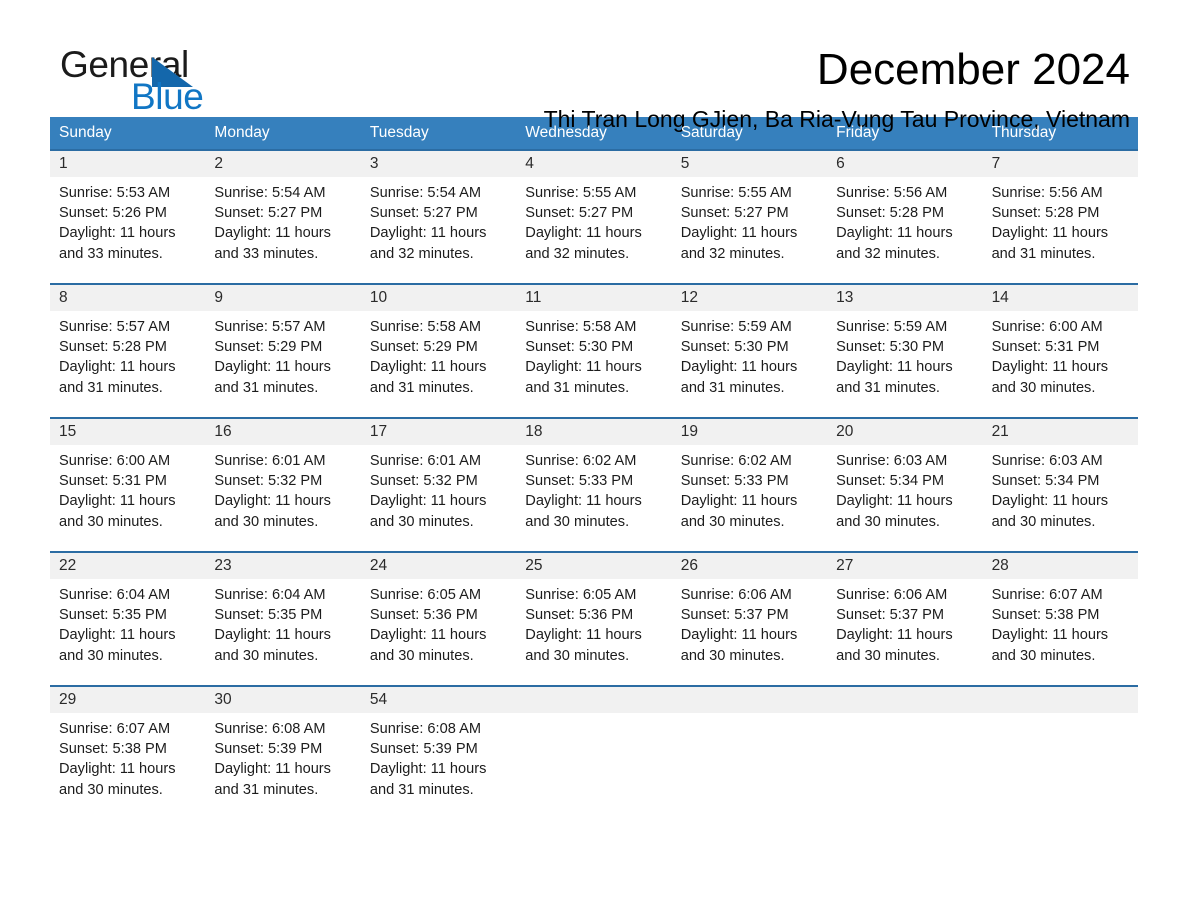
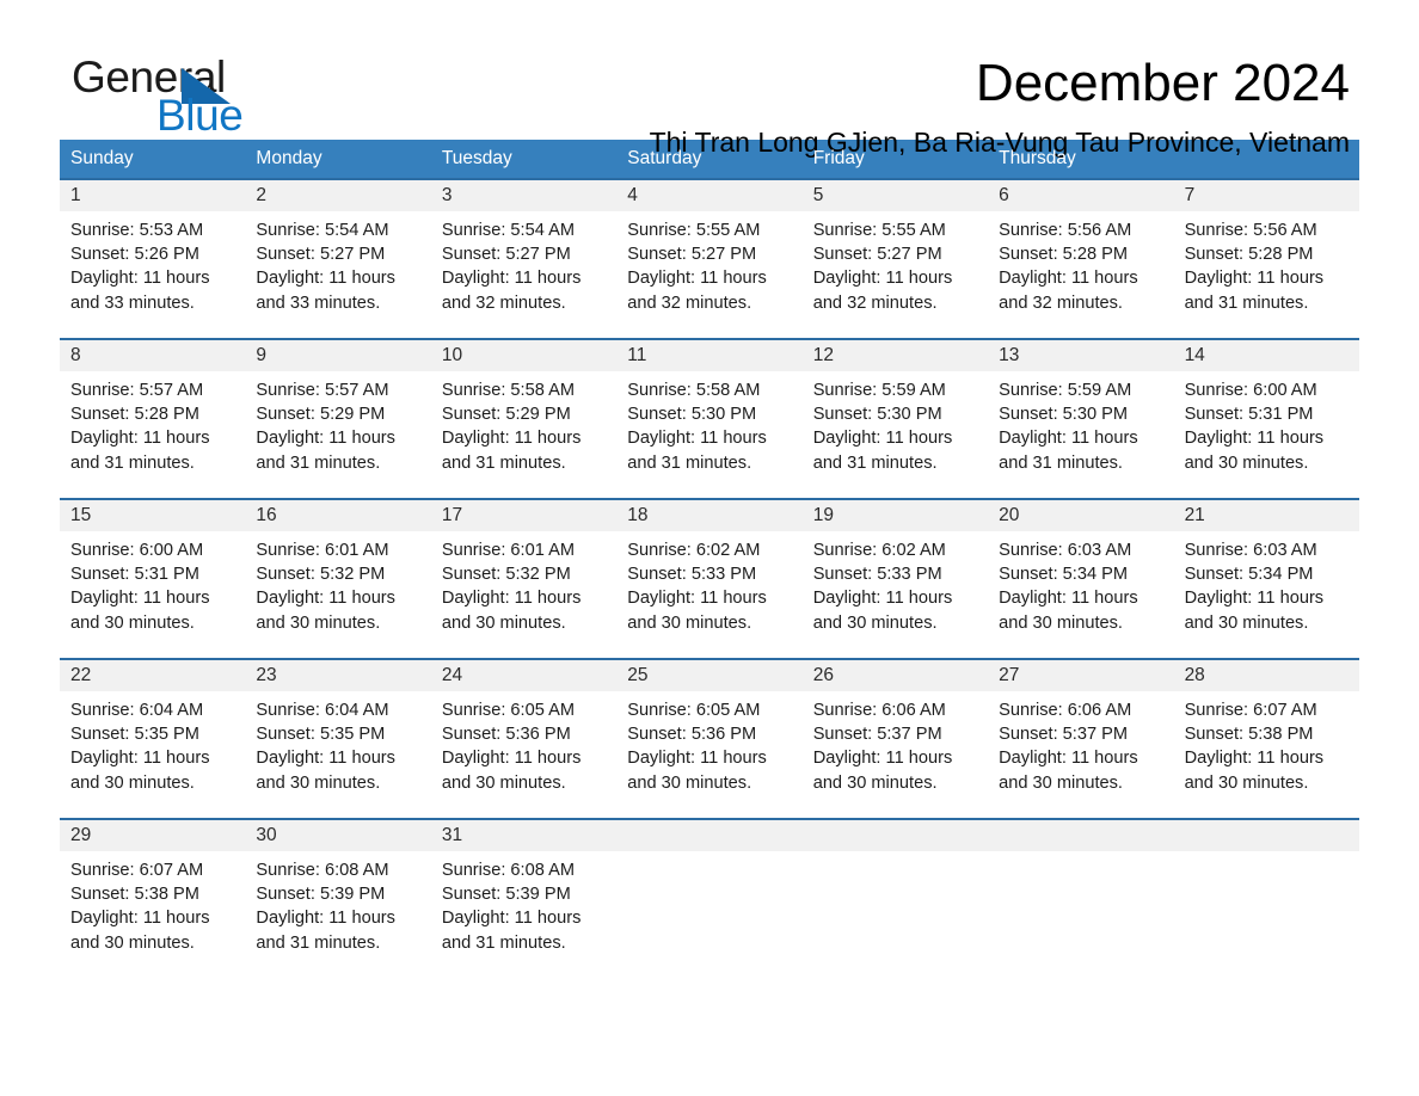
  General
  Blue
  December 2024
  Thi Tran Long GJien, Ba Ria-Vung Tau Province, Vietnam
  Sunday
  Monday
  Tuesday
- Wednesday
  Saturday
  Friday
  Thursday
  1
  Sunrise: 5:53 AM
  Sunset: 5:26 PM
  Daylight: 11 hours
  and 33 minutes.
  2
  Sunrise: 5:54 AM
  Sunset: 5:27 PM
  Daylight: 11 hours
  and 33 minutes.
  3
  Sunrise: 5:54 AM
  Sunset: 5:27 PM
  Daylight: 11 hours
  and 32 minutes.
  4
  Sunrise: 5:55 AM
  Sunset: 5:27 PM
  Daylight: 11 hours
  and 32 minutes.
  5
  Sunrise: 5:55 AM
  Sunset: 5:27 PM
  Daylight: 11 hours
  and 32 minutes.
  6
  Sunrise: 5:56 AM
  Sunset: 5:28 PM
  Daylight: 11 hours
  and 32 minutes.
  7
  Sunrise: 5:56 AM
  Sunset: 5:28 PM
  Daylight: 11 hours
  and 31 minutes.
  8
  Sunrise: 5:57 AM
  Sunset: 5:28 PM
  Daylight: 11 hours
  and 31 minutes.
  9
  Sunrise: 5:57 AM
  Sunset: 5:29 PM
  Daylight: 11 hours
  and 31 minutes.
  10
  Sunrise: 5:58 AM
  Sunset: 5:29 PM
  Daylight: 11 hours
  and 31 minutes.
  11
  Sunrise: 5:58 AM
  Sunset: 5:30 PM
  Daylight: 11 hours
  and 31 minutes.
  12
  Sunrise: 5:59 AM
  Sunset: 5:30 PM
  Daylight: 11 hours
  and 31 minutes.
  13
  Sunrise: 5:59 AM
  Sunset: 5:30 PM
  Daylight: 11 hours
  and 31 minutes.
  14
  Sunrise: 6:00 AM
  Sunset: 5:31 PM
  Daylight: 11 hours
  and 30 minutes.
  15
  Sunrise: 6:00 AM
  Sunset: 5:31 PM
  Daylight: 11 hours
  and 30 minutes.
  16
  Sunrise: 6:01 AM
  Sunset: 5:32 PM
  Daylight: 11 hours
  and 30 minutes.
  17
  Sunrise: 6:01 AM
  Sunset: 5:32 PM
  Daylight: 11 hours
  and 30 minutes.
  18
  Sunrise: 6:02 AM
  Sunset: 5:33 PM
  Daylight: 11 hours
  and 30 minutes.
  19
  Sunrise: 6:02 AM
  Sunset: 5:33 PM
  Daylight: 11 hours
  and 30 minutes.
  20
  Sunrise: 6:03 AM
  Sunset: 5:34 PM
  Daylight: 11 hours
  and 30 minutes.
  21
  Sunrise: 6:03 AM
  Sunset: 5:34 PM
  Daylight: 11 hours
  and 30 minutes.
  22
  Sunrise: 6:04 AM
  Sunset: 5:35 PM
  Daylight: 11 hours
  and 30 minutes.
  23
  Sunrise: 6:04 AM
  Sunset: 5:35 PM
  Daylight: 11 hours
  and 30 minutes.
  24
  Sunrise: 6:05 AM
  Sunset: 5:36 PM
  Daylight: 11 hours
  and 30 minutes.
  25
  Sunrise: 6:05 AM
  Sunset: 5:36 PM
  Daylight: 11 hours
  and 30 minutes.
  26
  Sunrise: 6:06 AM
  Sunset: 5:37 PM
  Daylight: 11 hours
  and 30 minutes.
  27
  Sunrise: 6:06 AM
  Sunset: 5:37 PM
  Daylight: 11 hours
  and 30 minutes.
  28
  Sunrise: 6:07 AM
  Sunset: 5:38 PM
  Daylight: 11 hours
  and 30 minutes.
  29
  Sunrise: 6:07 AM
  Sunset: 5:38 PM
  Daylight: 11 hours
  and 30 minutes.
  30
  Sunrise: 6:08 AM
  Sunset: 5:39 PM
  Daylight: 11 hours
  and 31 minutes.
- 54
+ 31
  Sunrise: 6:08 AM
  Sunset: 5:39 PM
  Daylight: 11 hours
  and 31 minutes.
